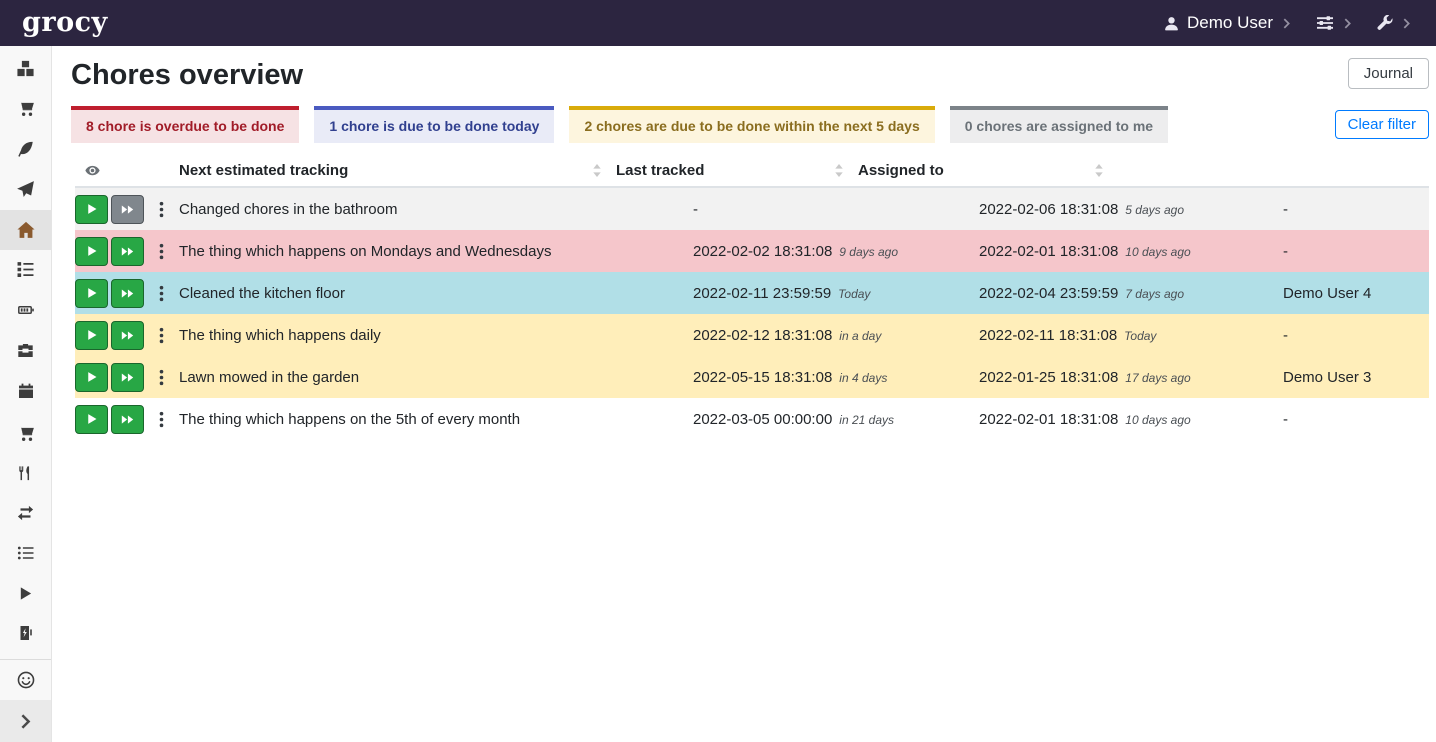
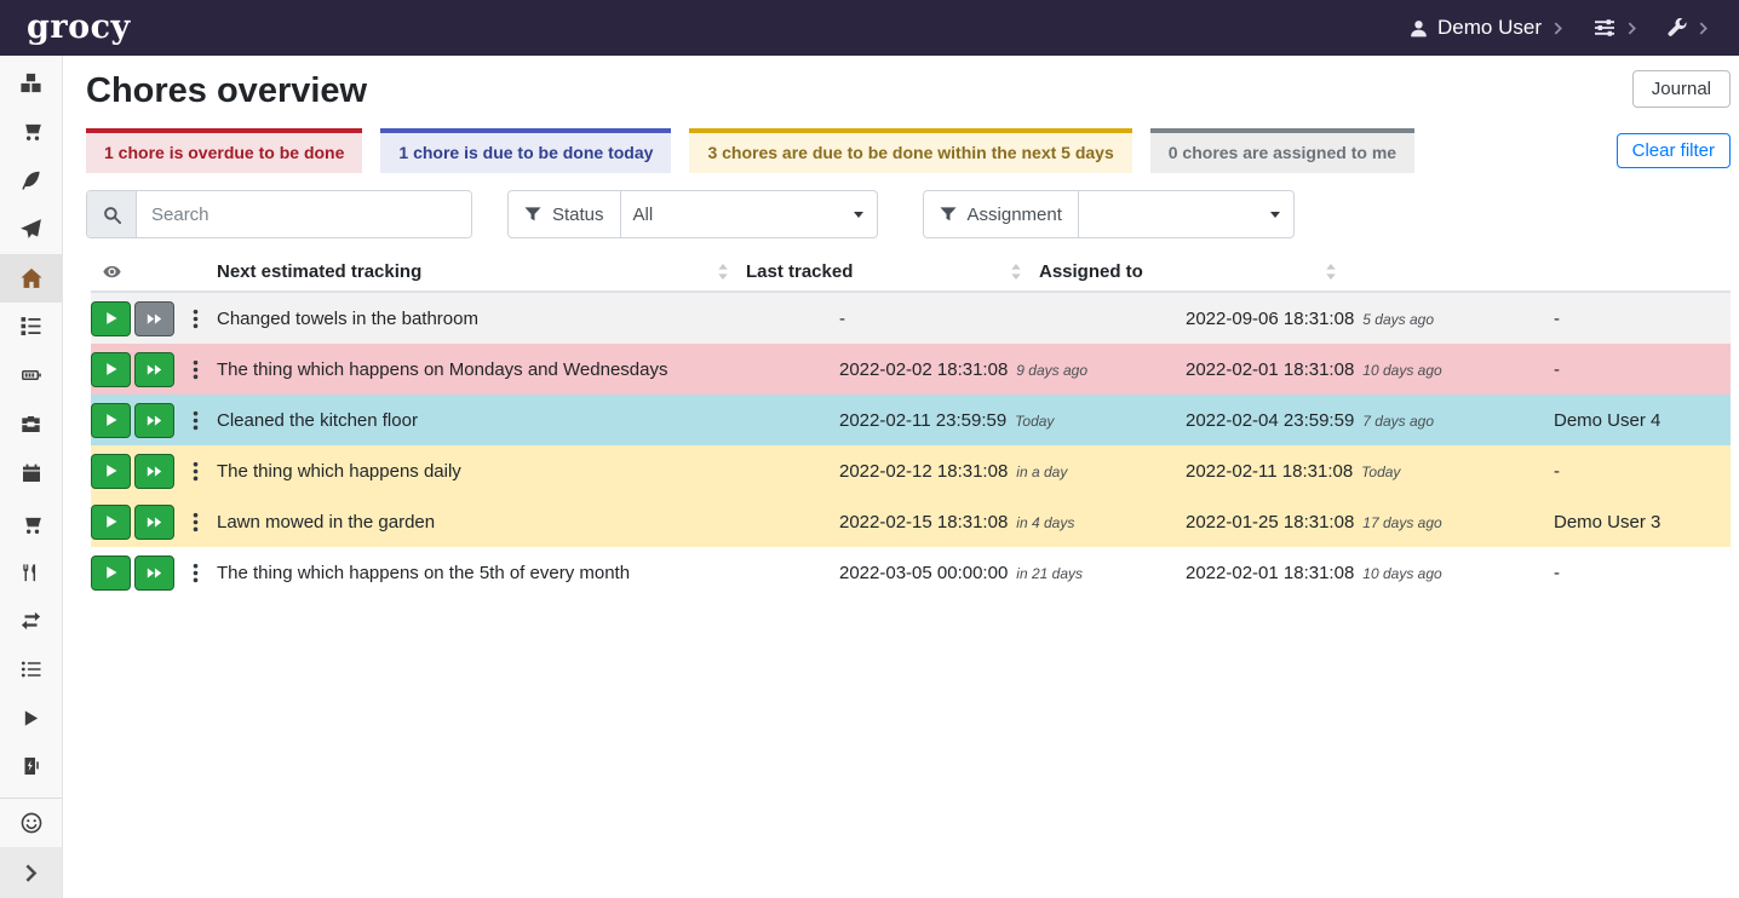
  grocy
  Demo User
  Chores overview
  Journal
- 8 chore is overdue to be done
+ 1 chore is overdue to be done
  1 chore is due to be done today
- 2 chores are due to be done within the next 5 days
+ 3 chores are due to be done within the next 5 days
  0 chores are assigned to me
  Clear filter
+ Search
+ Status
+ All
+ Assignment
  Next estimated tracking
  Last tracked
  Assigned to
- Changed chores in the bathroom
+ Changed towels in the bathroom
  -
- 2022-02-06 18:31:08
+ 2022-09-06 18:31:08
  5 days ago
  -
  The thing which happens on Mondays and Wednesdays
  2022-02-02 18:31:08
  9 days ago
  2022-02-01 18:31:08
  10 days ago
  -
  Cleaned the kitchen floor
  2022-02-11 23:59:59
  Today
  2022-02-04 23:59:59
  7 days ago
  Demo User 4
  The thing which happens daily
  2022-02-12 18:31:08
  in a day
  2022-02-11 18:31:08
  Today
  -
  Lawn mowed in the garden
- 2022-05-15 18:31:08
+ 2022-02-15 18:31:08
  in 4 days
  2022-01-25 18:31:08
  17 days ago
  Demo User 3
  The thing which happens on the 5th of every month
  2022-03-05 00:00:00
  in 21 days
  2022-02-01 18:31:08
  10 days ago
  -
